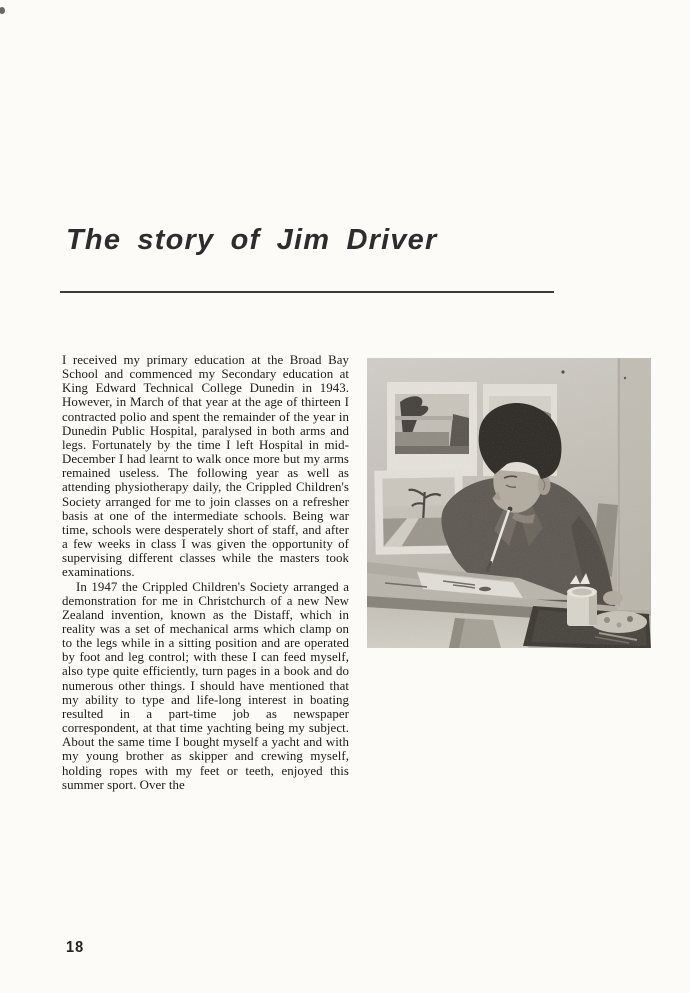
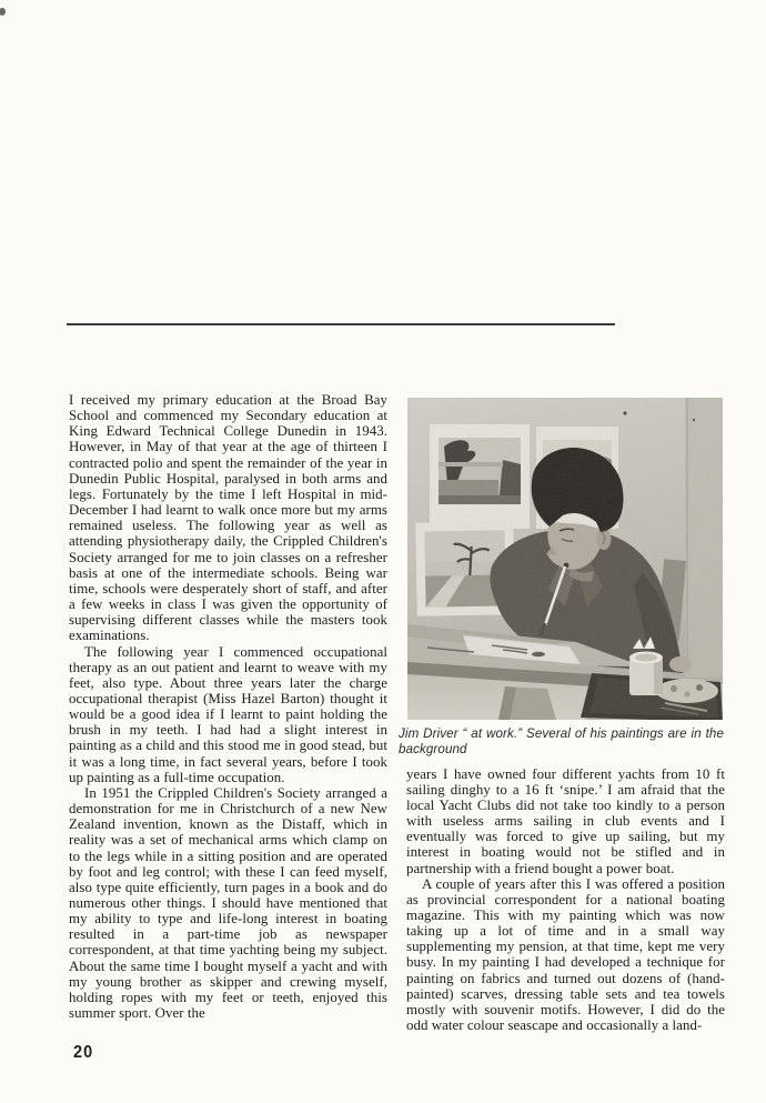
- The story of Jim Driver
- I received my primary education at the Broad Bay School and commenced my Secondary education at King Edward Technical College Dunedin in 1943. However, in March of that year at the age of thirteen I contracted polio and spent the remainder of the year in Dunedin Public Hospital, paralysed in both arms and legs. Fortunately by the time I left Hospital in mid-December I had learnt to walk once more but my arms remained useless. The following year as well as attending physiotherapy daily, the Crippled Children's Society arranged for me to join classes on a refresher basis at one of the intermediate schools. Being war time, schools were desperately short of staff, and after a few weeks in class I was given the opportunity of supervising different classes while the masters took examinations.
+ I received my primary education at the Broad Bay School and commenced my Secondary education at King Edward Technical College Dunedin in 1943. However, in May of that year at the age of thirteen I contracted polio and spent the remainder of the year in Dunedin Public Hospital, paralysed in both arms and legs. Fortunately by the time I left Hospital in mid-December I had learnt to walk once more but my arms remained useless. The following year as well as attending physiotherapy daily, the Crippled Children's Society arranged for me to join classes on a refresher basis at one of the intermediate schools. Being war time, schools were desperately short of staff, and after a few weeks in class I was given the opportunity of supervising different classes while the masters took examinations.
+ The following year I commenced occupational therapy as an out patient and learnt to weave with my feet, also type. About three years later the charge occupational therapist (Miss Hazel Barton) thought it would be a good idea if I learnt to paint holding the brush in my teeth. I had had a slight interest in painting as a child and this stood me in good stead, but it was a long time, in fact several years, before I took up painting as a full-time occupation.
- In 1947 the Crippled Children's Society arranged a demonstration for me in Christchurch of a new New Zealand invention, known as the Distaff, which in reality was a set of mechanical arms which clamp on to the legs while in a sitting position and are operated by foot and leg control; with these I can feed myself, also type quite efficiently, turn pages in a book and do numerous other things. I should have mentioned that my ability to type and life-long interest in boating resulted in a part-time job as newspaper correspondent, at that time yachting being my subject. About the same time I bought myself a yacht and with my young brother as skipper and crewing myself, holding ropes with my feet or teeth, enjoyed this summer sport. Over the
+ In 1951 the Crippled Children's Society arranged a demonstration for me in Christchurch of a new New Zealand invention, known as the Distaff, which in reality was a set of mechanical arms which clamp on to the legs while in a sitting position and are operated by foot and leg control; with these I can feed myself, also type quite efficiently, turn pages in a book and do numerous other things. I should have mentioned that my ability to type and life-long interest in boating resulted in a part-time job as newspaper correspondent, at that time yachting being my subject. About the same time I bought myself a yacht and with my young brother as skipper and crewing myself, holding ropes with my feet or teeth, enjoyed this summer sport. Over the
+ Jim Driver “ at work.” Several of his paintings are in the background
+ years I have owned four different yachts from 10 ft sailing dinghy to a 16 ft ‘snipe.’ I am afraid that the local Yacht Clubs did not take too kindly to a person with useless arms sailing in club events and I eventually was forced to give up sailing, but my interest in boating would not be stifled and in partnership with a friend bought a power boat.
+ A couple of years after this I was offered a position as provincial correspondent for a national boating magazine. This with my painting which was now taking up a lot of time and in a small way supplementing my pension, at that time, kept me very busy. In my painting I had developed a technique for painting on fabrics and turned out dozens of (hand-painted) scarves, dressing table sets and tea towels mostly with souvenir motifs. However, I did do the odd water colour seascape and occasionally a land-
- 18
+ 20
